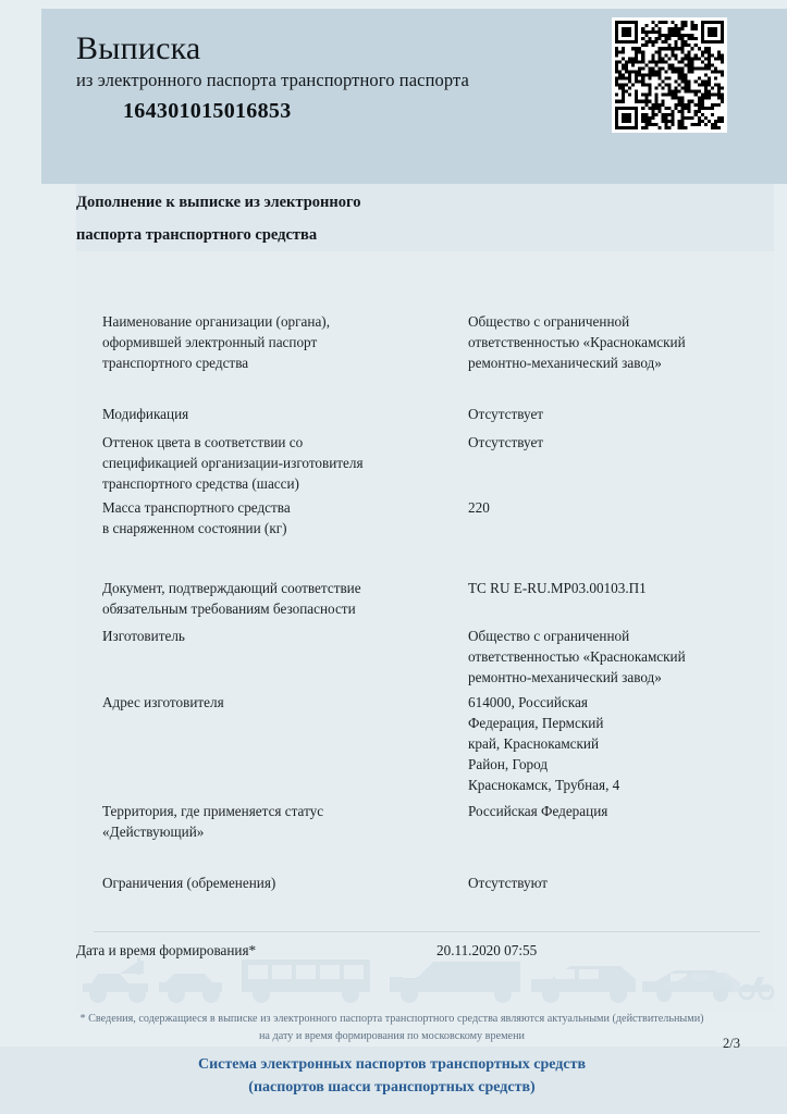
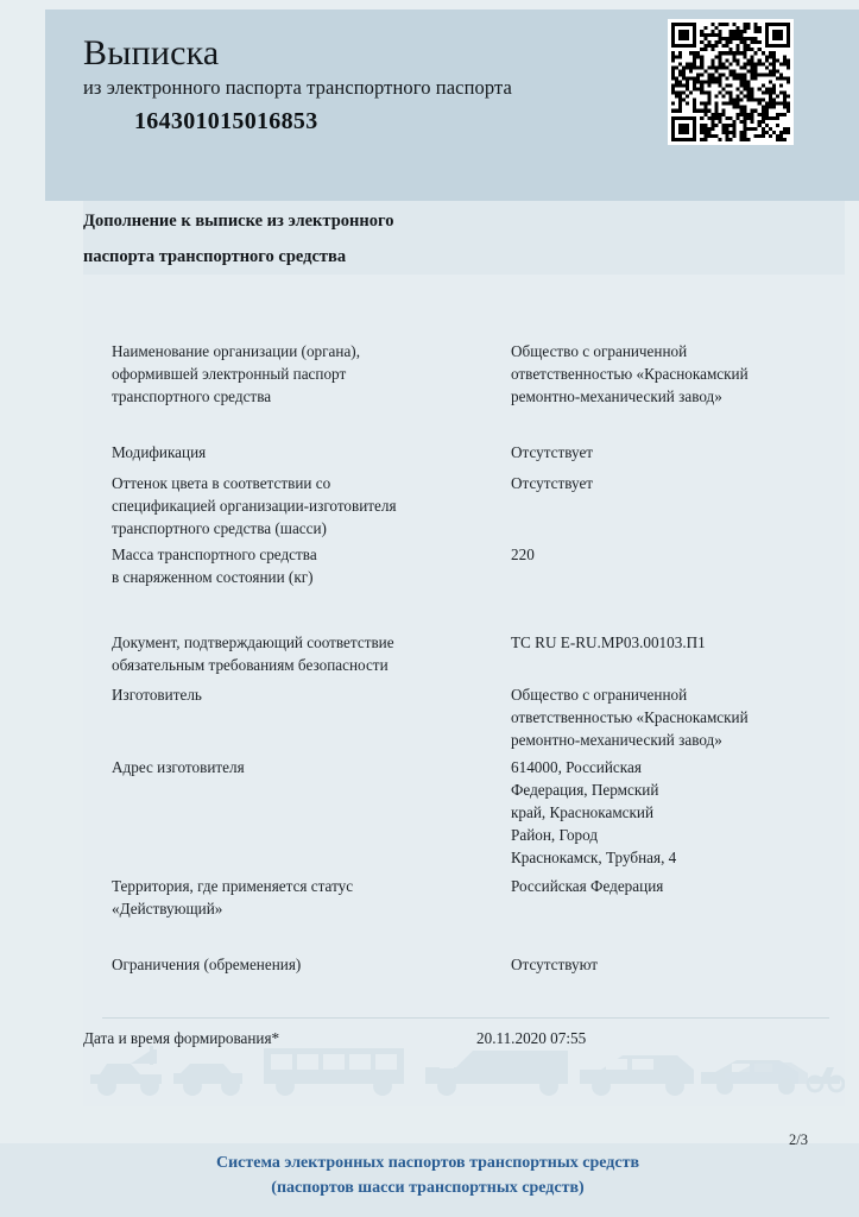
  Выписка
  из электронного паспорта транспортного паспорта
  164301015016853
  Дополнение к выписке из электронного
  паспорта транспортного средства
  Наименование организации (органа),
  оформившей электронный паспорт
  транспортного средства
  Общество с ограниченной
  ответственностью «Краснокамский
  ремонтно-механический завод»
  Модификация
  Отсутствует
  Оттенок цвета в соответствии со
  спецификацией организации-изготовителя
  транспортного средства (шасси)
  Отсутствует
  Масса транспортного средства
  в снаряженном состоянии (кг)
  220
  Документ, подтверждающий соответствие
  обязательным требованиям безопасности
  ТС RU E-RU.MP03.00103.П1
  Изготовитель
  Общество с ограниченной
  ответственностью «Краснокамский
  ремонтно-механический завод»
  Адрес изготовителя
  614000, Российская
  Федерация, Пермский
  край, Краснокамский
  Район, Город
  Краснокамск, Трубная, 4
  Территория, где применяется статус
  «Действующий»
  Российская Федерация
  Ограничения (обременения)
  Отсутствуют
  Дата и время формирования*
  20.11.2020 07:55
- * Сведения, содержащиеся в выписке из электронного паспорта транспортного средства являются актуальными (действительными) на дату и время формирования по московскому времени
  Система электронных паспортов транспортных средств
  (паспортов шасси транспортных средств)
  2/3
